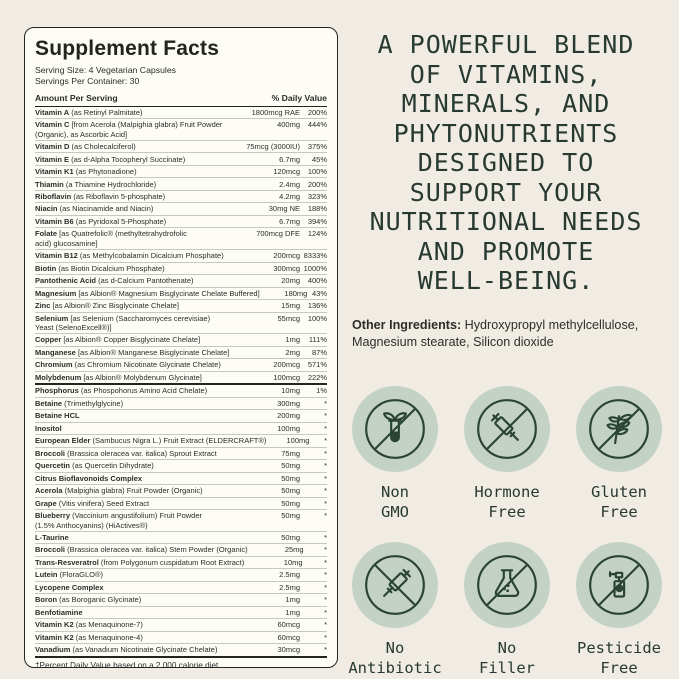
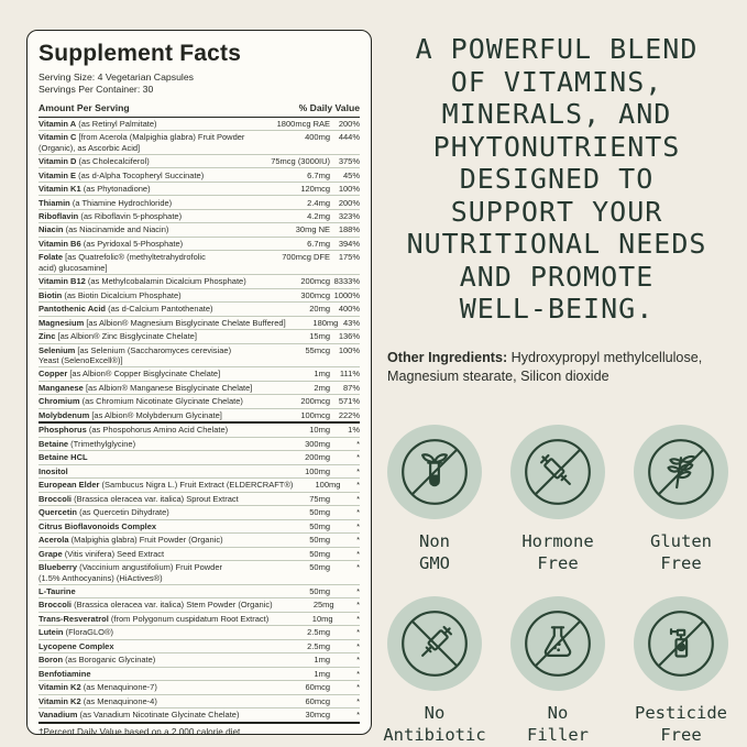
  Supplement Facts
  Serving Size: 4 Vegetarian Capsules
  Servings Per Container: 30
  Amount Per Serving
  % Daily Value
  Vitamin A (as Retinyl Palmitate)
  1800mcg RAE
  200%
  Vitamin C [from Acerola (Malpighia glabra) Fruit Powder
  (Organic), as Ascorbic Acid]
  400mg
  444%
  Vitamin D (as Cholecalciferol)
  75mcg (3000IU)
  375%
  Vitamin E (as d-Alpha Tocopheryl Succinate)
  6.7mg
  45%
  Vitamin K1 (as Phytonadione)
  120mcg
  100%
  Thiamin (a Thiamine Hydrochloride)
  2.4mg
  200%
  Riboflavin (as Riboflavin 5-phosphate)
  4.2mg
  323%
  Niacin (as Niacinamide and Niacin)
  30mg NE
  188%
  Vitamin B6 (as Pyridoxal 5-Phosphate)
  6.7mg
  394%
  Folate [as Quatrefolic® (methyltetrahydrofolic
  acid) glucosamine]
  700mcg DFE
- 124%
+ 175%
  Vitamin B12 (as Methylcobalamin Dicalcium Phosphate)
  200mcg
  8333%
  Biotin (as Biotin Dicalcium Phosphate)
  300mcg
  1000%
  Pantothenic Acid (as d-Calcium Pantothenate)
  20mg
  400%
  Magnesium [as Albion® Magnesium Bisglycinate Chelate Buffered]
  180mg
  43%
  Zinc [as Albion® Zinc Bisglycinate Chelate]
  15mg
  136%
  Selenium [as Selenium (Saccharomyces cerevisiae)
  Yeast (SelenoExcell®)]
  55mcg
  100%
  Copper [as Albion® Copper Bisglycinate Chelate]
  1mg
  111%
  Manganese [as Albion® Manganese Bisglycinate Chelate]
  2mg
  87%
  Chromium (as Chromium Nicotinate Glycinate Chelate)
  200mcg
  571%
  Molybdenum [as Albion® Molybdenum Glycinate]
  100mcg
  222%
  Phosphorus (as Phospohorus Amino Acid Chelate)
  10mg
  1%
  Betaine (Trimethylglycine)
  300mg
  *
  Betaine HCL
  200mg
  *
  Inositol
  100mg
  *
  European Elder (Sambucus Nigra L.) Fruit Extract (ELDERCRAFT®)
  100mg
  *
  Broccoli (Brassica oleracea var. italica) Sprout Extract
  75mg
  *
  Quercetin (as Quercetin Dihydrate)
  50mg
  *
  Citrus Bioflavonoids Complex
  50mg
  *
  Acerola (Malpighia glabra) Fruit Powder (Organic)
  50mg
  *
  Grape (Vitis vinifera) Seed Extract
  50mg
  *
  Blueberry (Vaccinium angustifolium) Fruit Powder
  (1.5% Anthocyanins) (HiActives®)
  50mg
  *
  L-Taurine
  50mg
  *
  Broccoli (Brassica oleracea var. italica) Stem Powder (Organic)
  25mg
  *
  Trans-Resveratrol (from Polygonum cuspidatum Root Extract)
  10mg
  *
  Lutein (FloraGLO®)
  2.5mg
  *
  Lycopene Complex
  2.5mg
  *
  Boron (as Boroganic Glycinate)
  1mg
  *
  Benfotiamine
  1mg
  *
  Vitamin K2 (as Menaquinone-7)
  60mcg
  *
  Vitamin K2 (as Menaquinone-4)
  60mcg
  *
  Vanadium (as Vanadium Nicotinate Glycinate Chelate)
  30mcg
  *
  †Percent Daily Value based on a 2,000 calorie diet.
  A POWERFUL BLEND
  OF VITAMINS,
  MINERALS, AND
  PHYTONUTRIENTS
  DESIGNED TO
  SUPPORT YOUR
  NUTRITIONAL NEEDS
  AND PROMOTE
  WELL-BEING.
  Other Ingredients: Hydroxypropyl methylcellulose, Magnesium stearate, Silicon dioxide
  Non
  GMO
  Hormone
  Free
  Gluten
  Free
  No
  Antibiotic
  No
  Filler
  Pesticide
  Free
